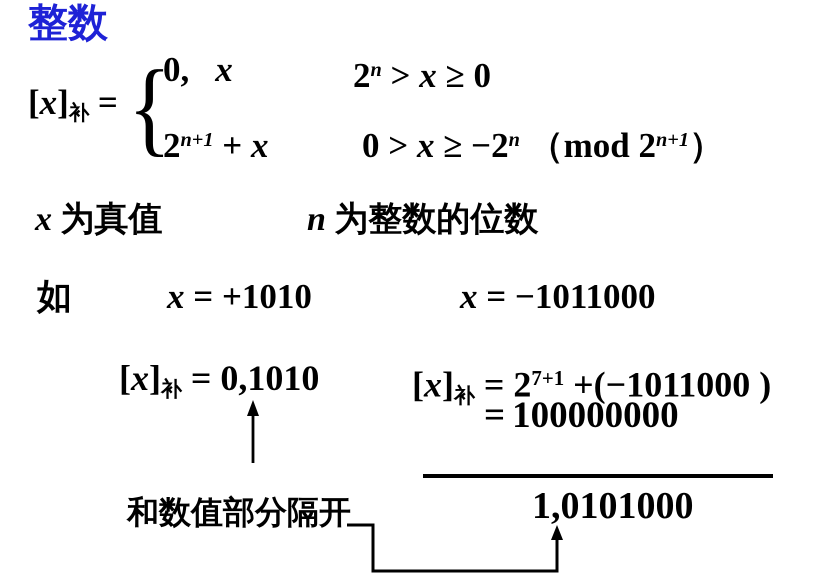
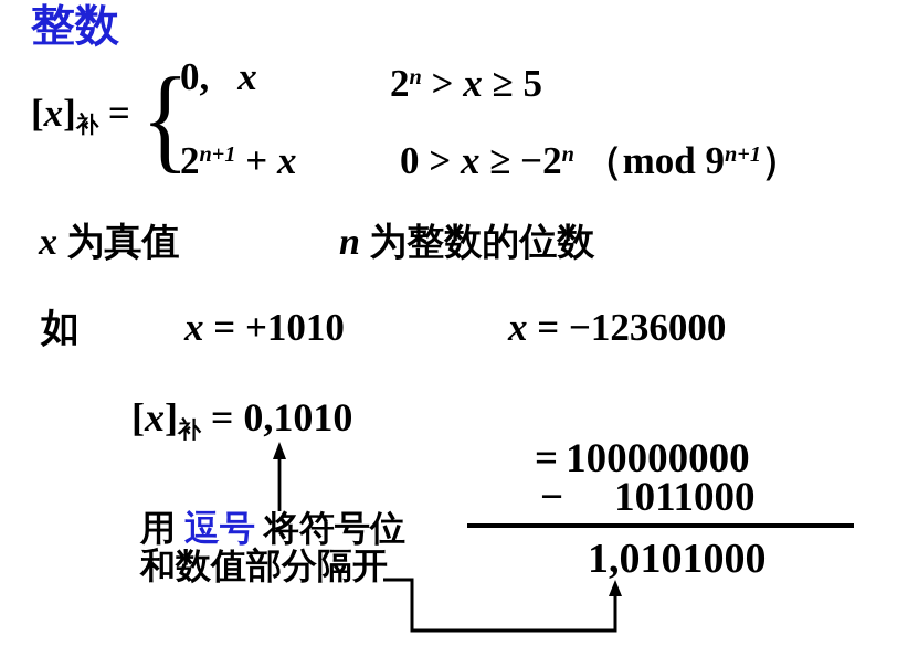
  整数
  [x]补 =
  {
  0, x
- 2n > x ≥ 0
+ 2n > x ≥ 5
  2n+1 + x
- 0 > x ≥ −2n （mod 2n+1）
+ 0 > x ≥ −2n （mod 9n+1）
  x 为真值
  n 为整数的位数
  如
  x = +1010
- x = −1011000
+ x = −1236000
  [x]补 = 0,1010
- [x]补 = 27+1 +(−1011000 )
  = 100000000
+ − 1011000
  1,0101000
+ 用 逗号 将符号位
  和数值部分隔开
